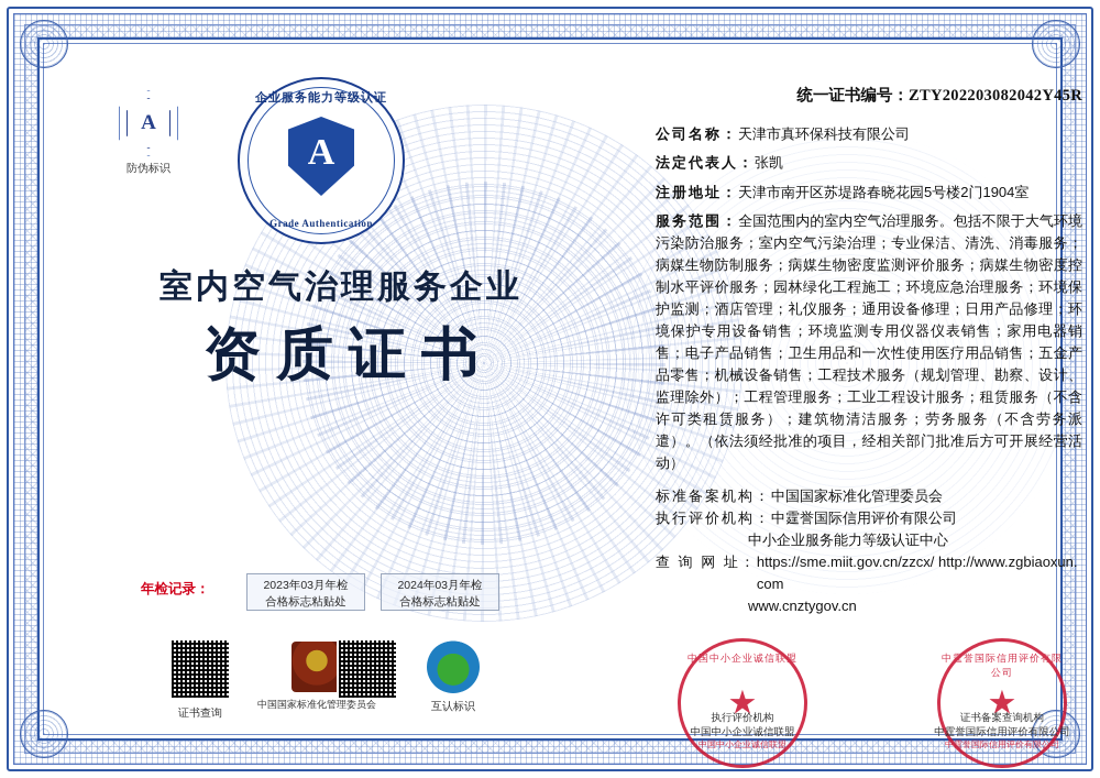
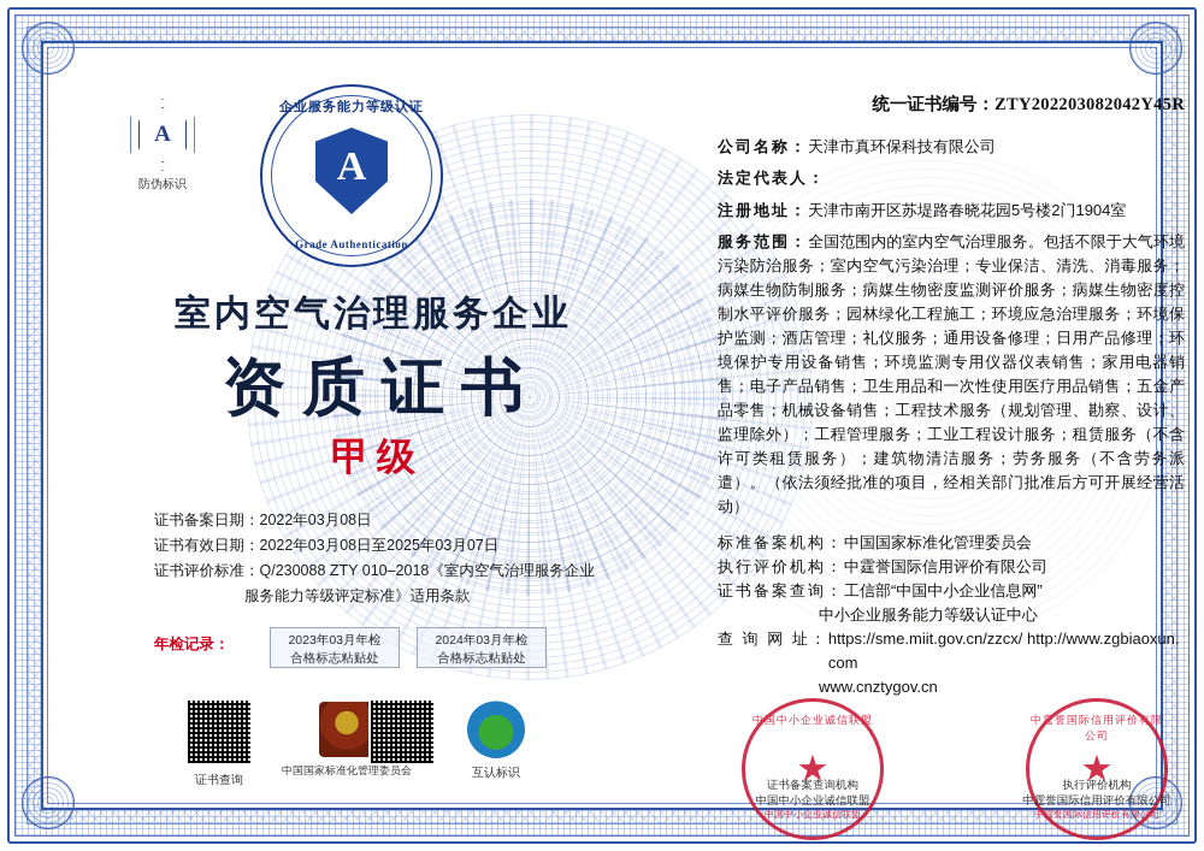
  A
  防伪标识
  企业服务能力等级认证
  A
  Grade Authentication
  室内空气治理服务企业
  资质证书
+ 甲级
+ 证书备案日期：2022年03月08日
+ 证书有效日期：2022年03月08日至2025年03月07日
+ 证书评价标准：Q/230088 ZTY 010–2018《室内空气治理服务企业
+ 服务能力等级评定标准》适用条款
  年检记录：
  2023年03月年检
  合格标志粘贴处
  2024年03月年检
  合格标志粘贴处
  证书查询
  中国国家标准化管理委员会
  互认标识
  统一证书编号：ZTY202203082042Y45R
  公司名称：
  天津市真环保科技有限公司
  法定代表人：
- 张凯
  注册地址：
  天津市南开区苏堤路春晓花园5号楼2门1904室
  服务范围：全国范围内的室内空气治理服务。包括不限于大气环境污染防治服务；室内空气污染治理；专业保洁、清洗、消毒服务；病媒生物防制服务；病媒生物密度监测评价服务；病媒生物密度控制水平评价服务；园林绿化工程施工；环境应急治理服务；环境保护监测；酒店管理；礼仪服务；通用设备修理；日用产品修理；环境保护专用设备销售；环境监测专用仪器仪表销售；家用电器销售；电子产品销售；卫生用品和一次性使用医疗用品销售；五金产品零售；机械设备销售；工程技术服务（规划管理、勘察、设计、监理除外）；工程管理服务；工业工程设计服务；租赁服务（不含许可类租赁服务）；建筑物清洁服务；劳务服务（不含劳务派遣）。（依法须经批准的项目，经相关部门批准后方可开展经营活动）
  标准备案机构：
  中国国家标准化管理委员会
  执行评价机构：
  中霆誉国际信用评价有限公司
+ 证书备案查询：
+ 工信部“中国中小企业信息网”
  中小企业服务能力等级认证中心
  查 询 网 址：
  https://sme.miit.gov.cn/zzcx/ http://www.zgbiaoxun.com
  www.cnztygov.cn
  中国中小企业诚信联盟
  ★
  中国中小企业诚信联盟
  中霆誉国际信用评价有限公司
  ★
  中霆誉国际信用评价有限公司
- 执行评价机构
+ 证书备案查询机构
  中国中小企业诚信联盟
- 证书备案查询机构
+ 执行评价机构
  中霆誉国际信用评价有限公司
